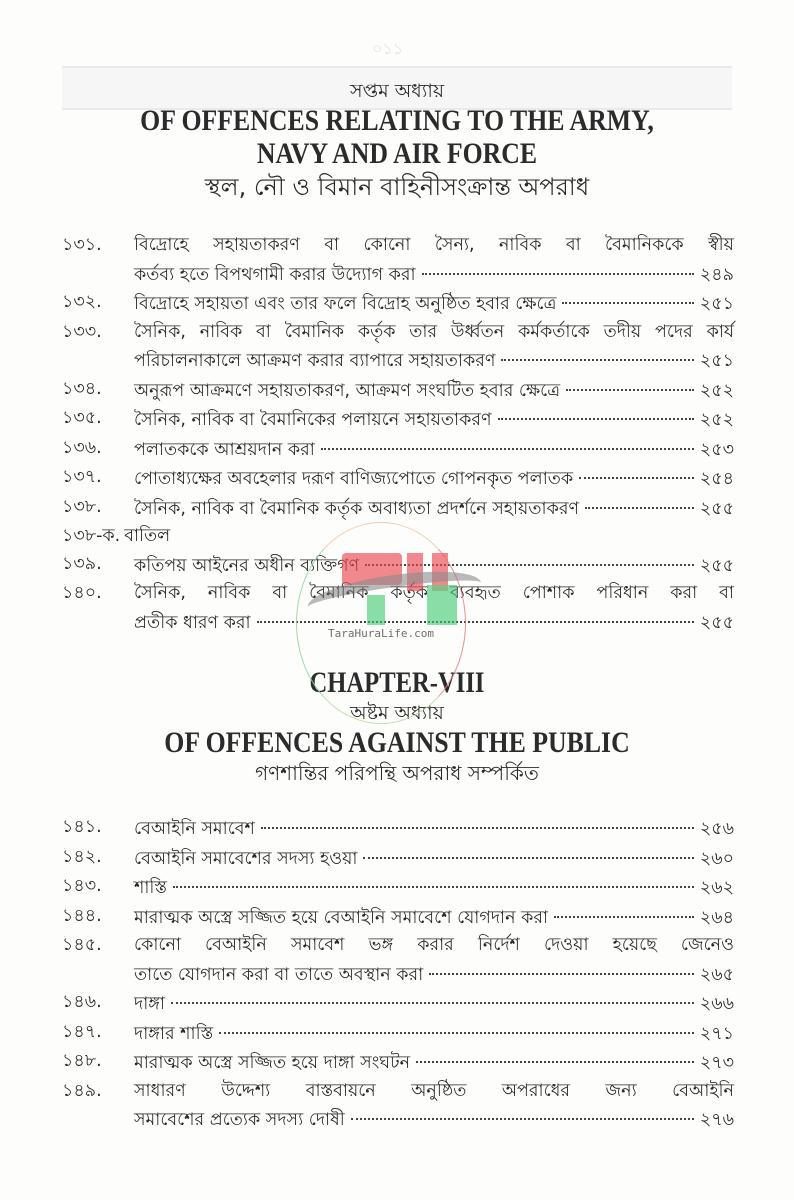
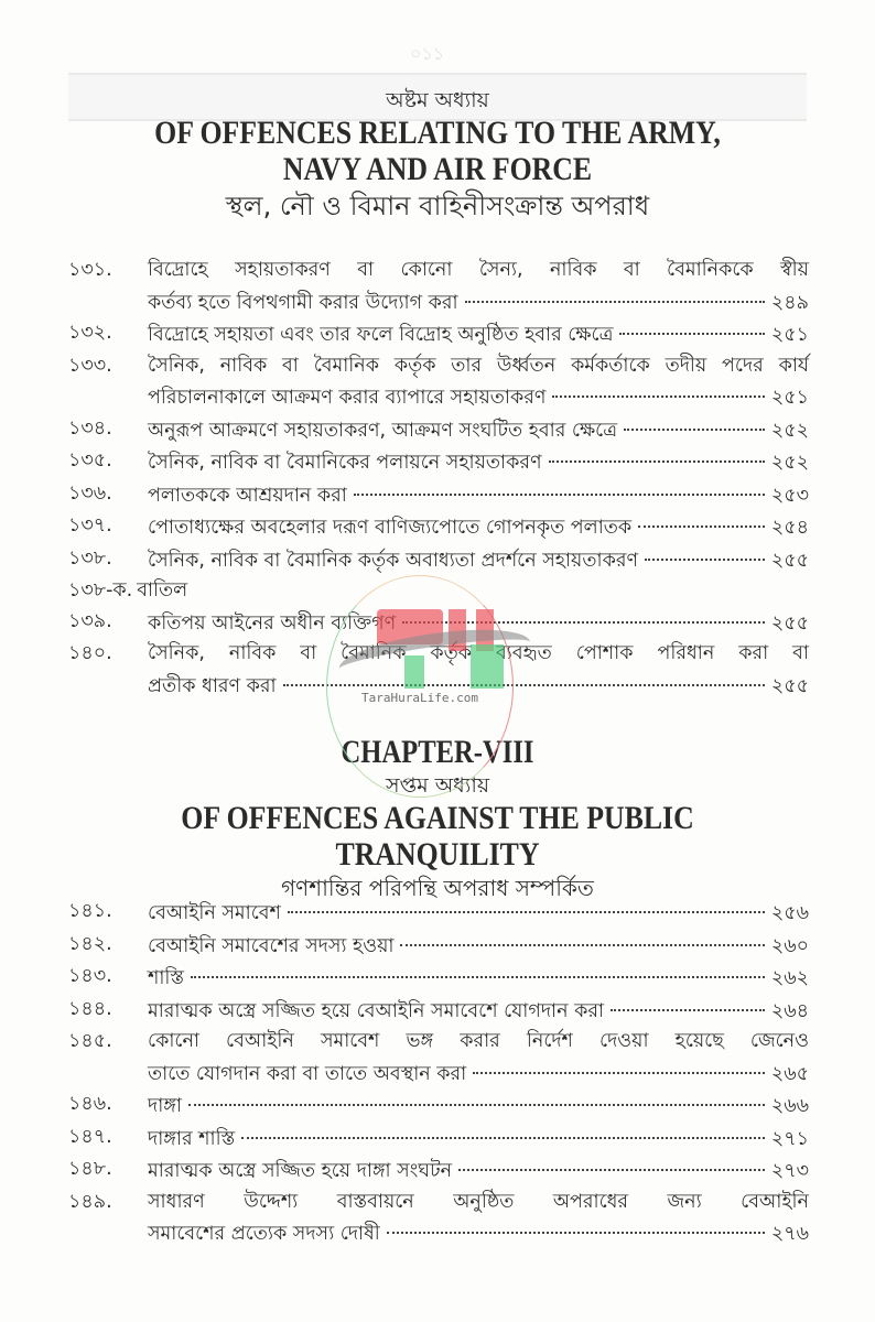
  ০১১
- সপ্তম অধ্যায়
+ অষ্টম অধ্যায়
  OF OFFENCES RELATING TO THE ARMY,
  NAVY AND AIR FORCE
  স্থল, নৌ ও বিমান বাহিনীসংক্রান্ত অপরাধ
  ১৩১.
  বিদ্রোহে সহায়তাকরণ বা কোনো সৈন্য, নাবিক বা বৈমানিককে স্বীয়
  কর্তব্য হতে বিপথগামী করার উদ্যোগ করা
  ২৪৯
  ১৩২.
  বিদ্রোহে সহায়তা এবং তার ফলে বিদ্রোহ অনুষ্ঠিত হবার ক্ষেত্রে
  ২৫১
  ১৩৩.
  সৈনিক, নাবিক বা বৈমানিক কর্তৃক তার উর্ধ্বতন কর্মকর্তাকে তদীয় পদের কার্য
  পরিচালনাকালে আক্রমণ করার ব্যাপারে সহায়তাকরণ
  ২৫১
  ১৩৪.
  অনুরূপ আক্রমণে সহায়তাকরণ, আক্রমণ সংঘটিত হবার ক্ষেত্রে
  ২৫২
  ১৩৫.
  সৈনিক, নাবিক বা বৈমানিকের পলায়নে সহায়তাকরণ
  ২৫২
  ১৩৬.
  পলাতককে আশ্রয়দান করা
  ২৫৩
  ১৩৭.
  পোতাধ্যক্ষের অবহেলার দরূণ বাণিজ্যপোতে গোপনকৃত পলাতক
  ২৫৪
  ১৩৮.
  সৈনিক, নাবিক বা বৈমানিক কর্তৃক অবাধ্যতা প্রদর্শনে সহায়তাকরণ
  ২৫৫
  ১৩৮-ক.
  বাতিল
  ১৩৯.
  কতিপয় আইনের অধীন ব্যক্তিগণ
  ২৫৫
  ১৪০.
  সৈনিক, নাবিক বা বৈমানিক কর্তৃক ব্যবহৃত পোশাক পরিধান করা বা
  প্রতীক ধারণ করা
  ২৫৫
  CHAPTER-VIII
- অষ্টম অধ্যায়
+ সপ্তম অধ্যায়
  OF OFFENCES AGAINST THE PUBLIC
+ TRANQUILITY
  গণশান্তির পরিপন্থি অপরাধ সম্পর্কিত
  ১৪১.
  বেআইনি সমাবেশ
  ২৫৬
  ১৪২.
  বেআইনি সমাবেশের সদস্য হওয়া
  ২৬০
  ১৪৩.
  শাস্তি
  ২৬২
  ১৪৪.
  মারাত্মক অস্ত্রে সজ্জিত হয়ে বেআইনি সমাবেশে যোগদান করা
  ২৬৪
  ১৪৫.
  কোনো বেআইনি সমাবেশ ভঙ্গ করার নির্দেশ দেওয়া হয়েছে জেনেও
  তাতে যোগদান করা বা তাতে অবস্থান করা
  ২৬৫
  ১৪৬.
  দাঙ্গা
  ২৬৬
  ১৪৭.
  দাঙ্গার শাস্তি
  ২৭১
  ১৪৮.
  মারাত্মক অস্ত্রে সজ্জিত হয়ে দাঙ্গা সংঘটন
  ২৭৩
  ১৪৯.
  সাধারণ উদ্দেশ্য বাস্তবায়নে অনুষ্ঠিত অপরাধের জন্য বেআইনি
  সমাবেশের প্রত্যেক সদস্য দোষী
  ২৭৬
  TaraHuraLife.com
